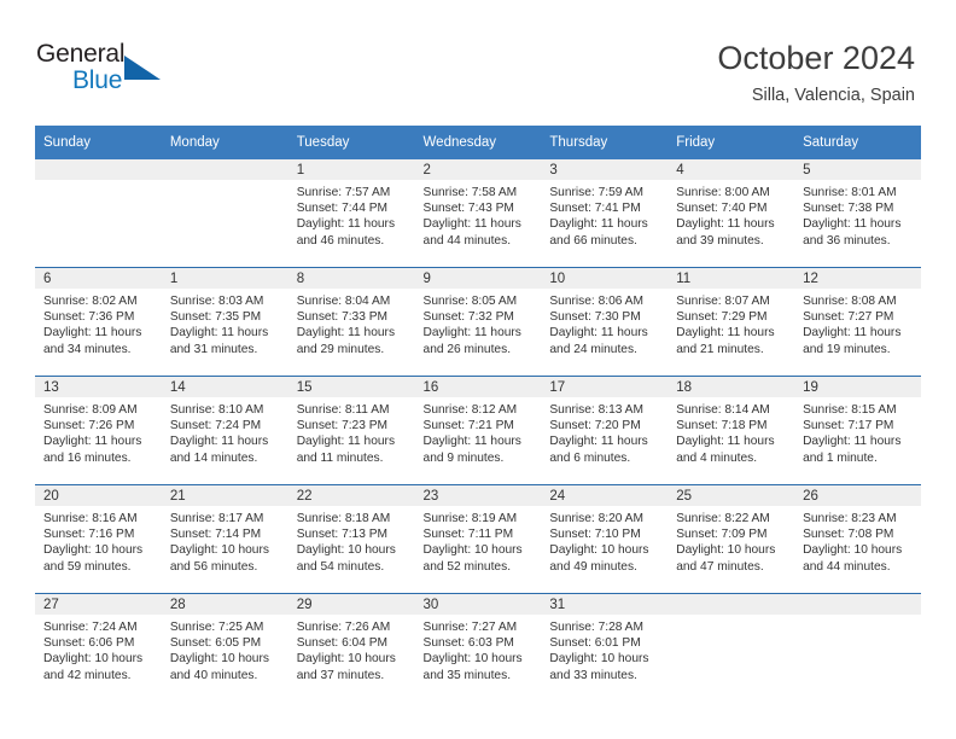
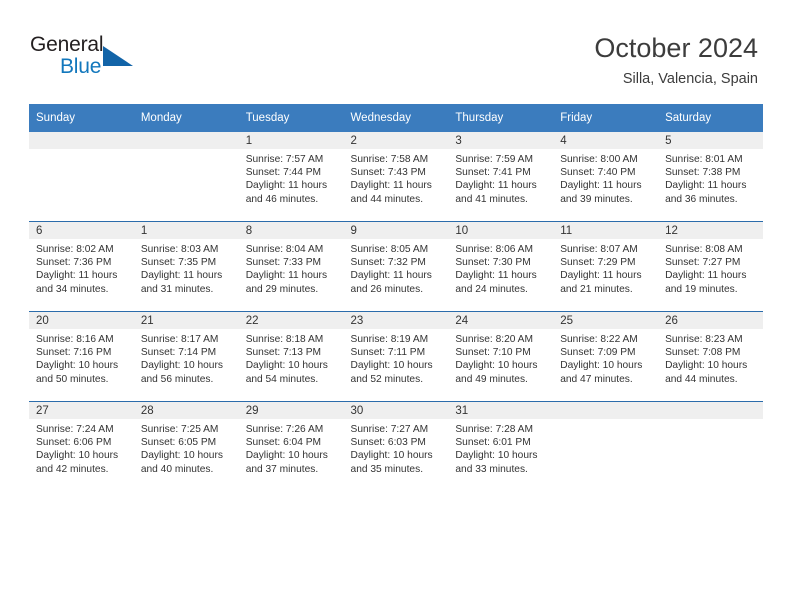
  General
  Blue
  October 2024
  Silla, Valencia, Spain
  Sunday	Monday	Tuesday	Wednesday	Thursday	Friday	Saturday
- 		1Sunrise: 7:57 AMSunset: 7:44 PMDaylight: 11 hoursand 46 minutes.	2Sunrise: 7:58 AMSunset: 7:43 PMDaylight: 11 hoursand 44 minutes.	3Sunrise: 7:59 AMSunset: 7:41 PMDaylight: 11 hoursand 66 minutes.	4Sunrise: 8:00 AMSunset: 7:40 PMDaylight: 11 hoursand 39 minutes.	5Sunrise: 8:01 AMSunset: 7:38 PMDaylight: 11 hoursand 36 minutes.
+ 		1Sunrise: 7:57 AMSunset: 7:44 PMDaylight: 11 hoursand 46 minutes.	2Sunrise: 7:58 AMSunset: 7:43 PMDaylight: 11 hoursand 44 minutes.	3Sunrise: 7:59 AMSunset: 7:41 PMDaylight: 11 hoursand 41 minutes.	4Sunrise: 8:00 AMSunset: 7:40 PMDaylight: 11 hoursand 39 minutes.	5Sunrise: 8:01 AMSunset: 7:38 PMDaylight: 11 hoursand 36 minutes.
  6Sunrise: 8:02 AMSunset: 7:36 PMDaylight: 11 hoursand 34 minutes.	1Sunrise: 8:03 AMSunset: 7:35 PMDaylight: 11 hoursand 31 minutes.	8Sunrise: 8:04 AMSunset: 7:33 PMDaylight: 11 hoursand 29 minutes.	9Sunrise: 8:05 AMSunset: 7:32 PMDaylight: 11 hoursand 26 minutes.	10Sunrise: 8:06 AMSunset: 7:30 PMDaylight: 11 hoursand 24 minutes.	11Sunrise: 8:07 AMSunset: 7:29 PMDaylight: 11 hoursand 21 minutes.	12Sunrise: 8:08 AMSunset: 7:27 PMDaylight: 11 hoursand 19 minutes.
- 13Sunrise: 8:09 AMSunset: 7:26 PMDaylight: 11 hoursand 16 minutes.	14Sunrise: 8:10 AMSunset: 7:24 PMDaylight: 11 hoursand 14 minutes.	15Sunrise: 8:11 AMSunset: 7:23 PMDaylight: 11 hoursand 11 minutes.	16Sunrise: 8:12 AMSunset: 7:21 PMDaylight: 11 hoursand 9 minutes.	17Sunrise: 8:13 AMSunset: 7:20 PMDaylight: 11 hoursand 6 minutes.	18Sunrise: 8:14 AMSunset: 7:18 PMDaylight: 11 hoursand 4 minutes.	19Sunrise: 8:15 AMSunset: 7:17 PMDaylight: 11 hoursand 1 minute.
- 20Sunrise: 8:16 AMSunset: 7:16 PMDaylight: 10 hoursand 59 minutes.	21Sunrise: 8:17 AMSunset: 7:14 PMDaylight: 10 hoursand 56 minutes.	22Sunrise: 8:18 AMSunset: 7:13 PMDaylight: 10 hoursand 54 minutes.	23Sunrise: 8:19 AMSunset: 7:11 PMDaylight: 10 hoursand 52 minutes.	24Sunrise: 8:20 AMSunset: 7:10 PMDaylight: 10 hoursand 49 minutes.	25Sunrise: 8:22 AMSunset: 7:09 PMDaylight: 10 hoursand 47 minutes.	26Sunrise: 8:23 AMSunset: 7:08 PMDaylight: 10 hoursand 44 minutes.
+ 20Sunrise: 8:16 AMSunset: 7:16 PMDaylight: 10 hoursand 50 minutes.	21Sunrise: 8:17 AMSunset: 7:14 PMDaylight: 10 hoursand 56 minutes.	22Sunrise: 8:18 AMSunset: 7:13 PMDaylight: 10 hoursand 54 minutes.	23Sunrise: 8:19 AMSunset: 7:11 PMDaylight: 10 hoursand 52 minutes.	24Sunrise: 8:20 AMSunset: 7:10 PMDaylight: 10 hoursand 49 minutes.	25Sunrise: 8:22 AMSunset: 7:09 PMDaylight: 10 hoursand 47 minutes.	26Sunrise: 8:23 AMSunset: 7:08 PMDaylight: 10 hoursand 44 minutes.
  27Sunrise: 7:24 AMSunset: 6:06 PMDaylight: 10 hoursand 42 minutes.	28Sunrise: 7:25 AMSunset: 6:05 PMDaylight: 10 hoursand 40 minutes.	29Sunrise: 7:26 AMSunset: 6:04 PMDaylight: 10 hoursand 37 minutes.	30Sunrise: 7:27 AMSunset: 6:03 PMDaylight: 10 hoursand 35 minutes.	31Sunrise: 7:28 AMSunset: 6:01 PMDaylight: 10 hoursand 33 minutes.
